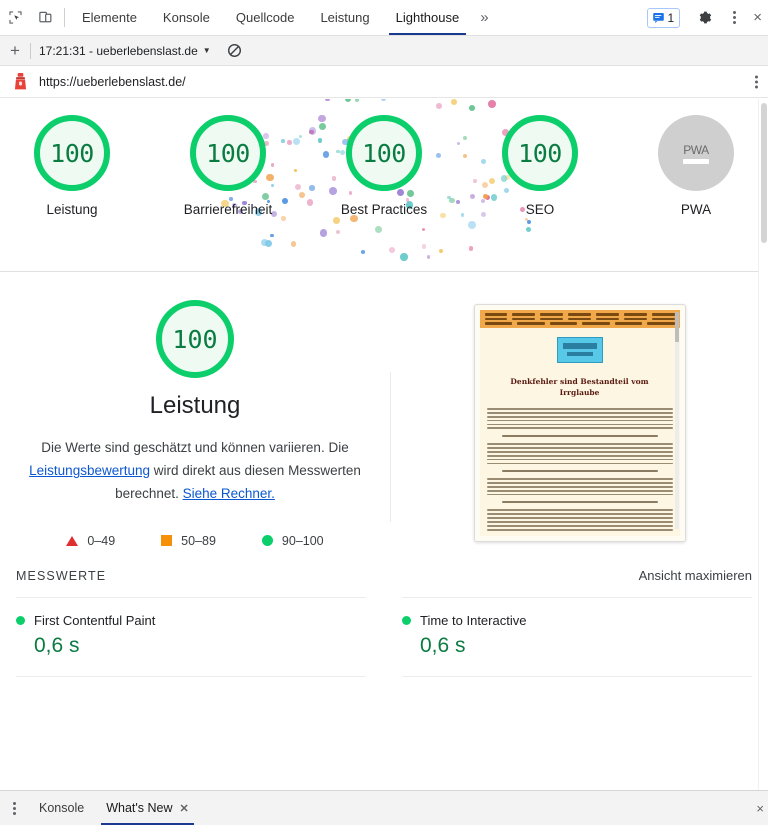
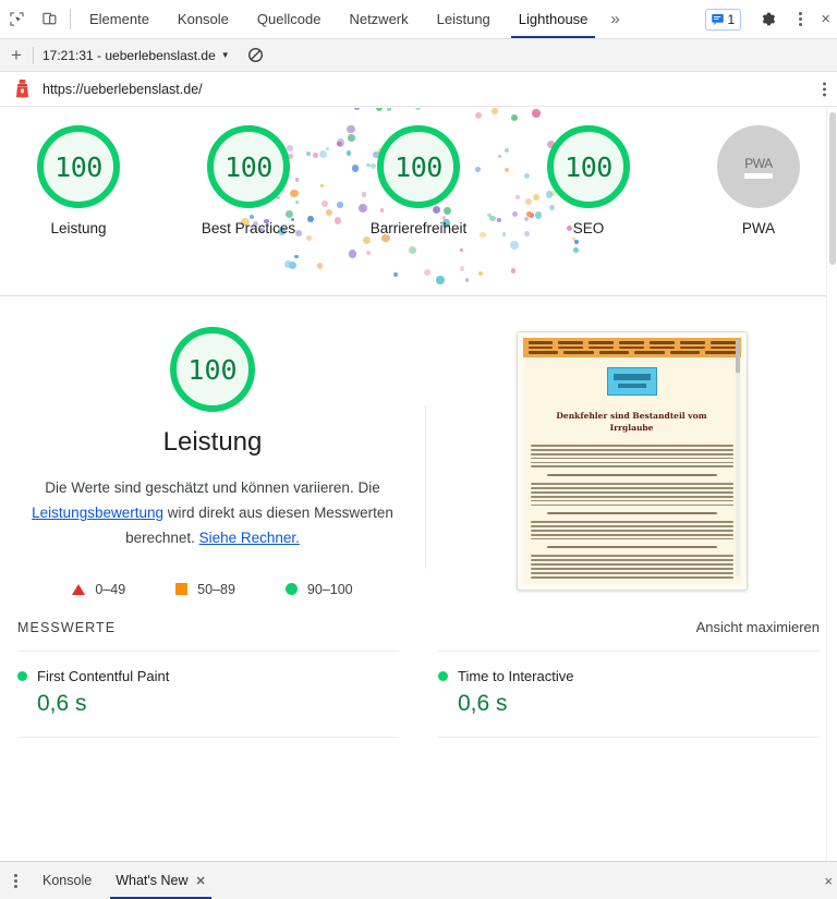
  Elemente
  Konsole
  Quellcode
+ Netzwerk
  Leistung
  Lighthouse
  »
  1
  ×
  +
  17:21:31 - ueberlebenslast.de
  ▼
  https://ueberlebenslast.de/
  100
  Leistung
  100
- Barrierefreiheit
+ Best Practices
  100
- Best Practices
+ Barrierefreiheit
  100
  SEO
  PWA
  PWA
  100
  Leistung
  Die Werte sind geschätzt und können variieren. Die Leistungsbewertung wird direkt aus diesen Messwerten berechnet. Siehe Rechner.
  0–49
  50–89
  90–100
  Denkfehler sind Bestandteil vom
  Irrglaube
  MESSWERTE
  Ansicht maximieren
  First Contentful Paint
  0,6 s
  Time to Interactive
  0,6 s
  Konsole
  What's New
  ✕
  ×
